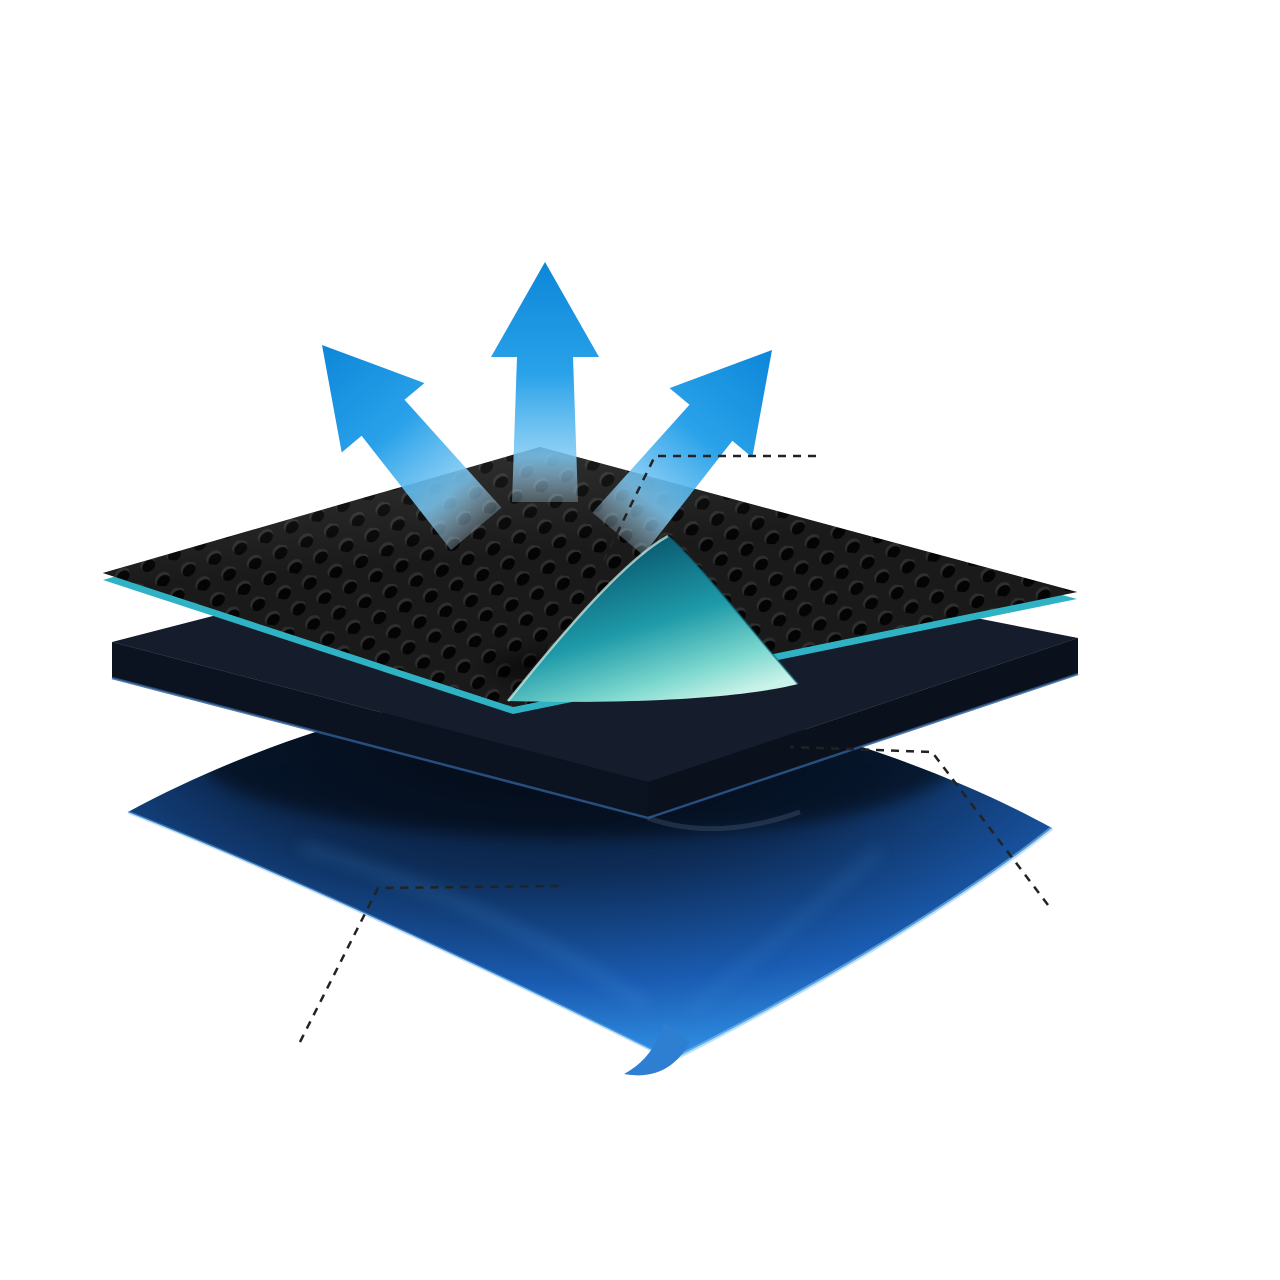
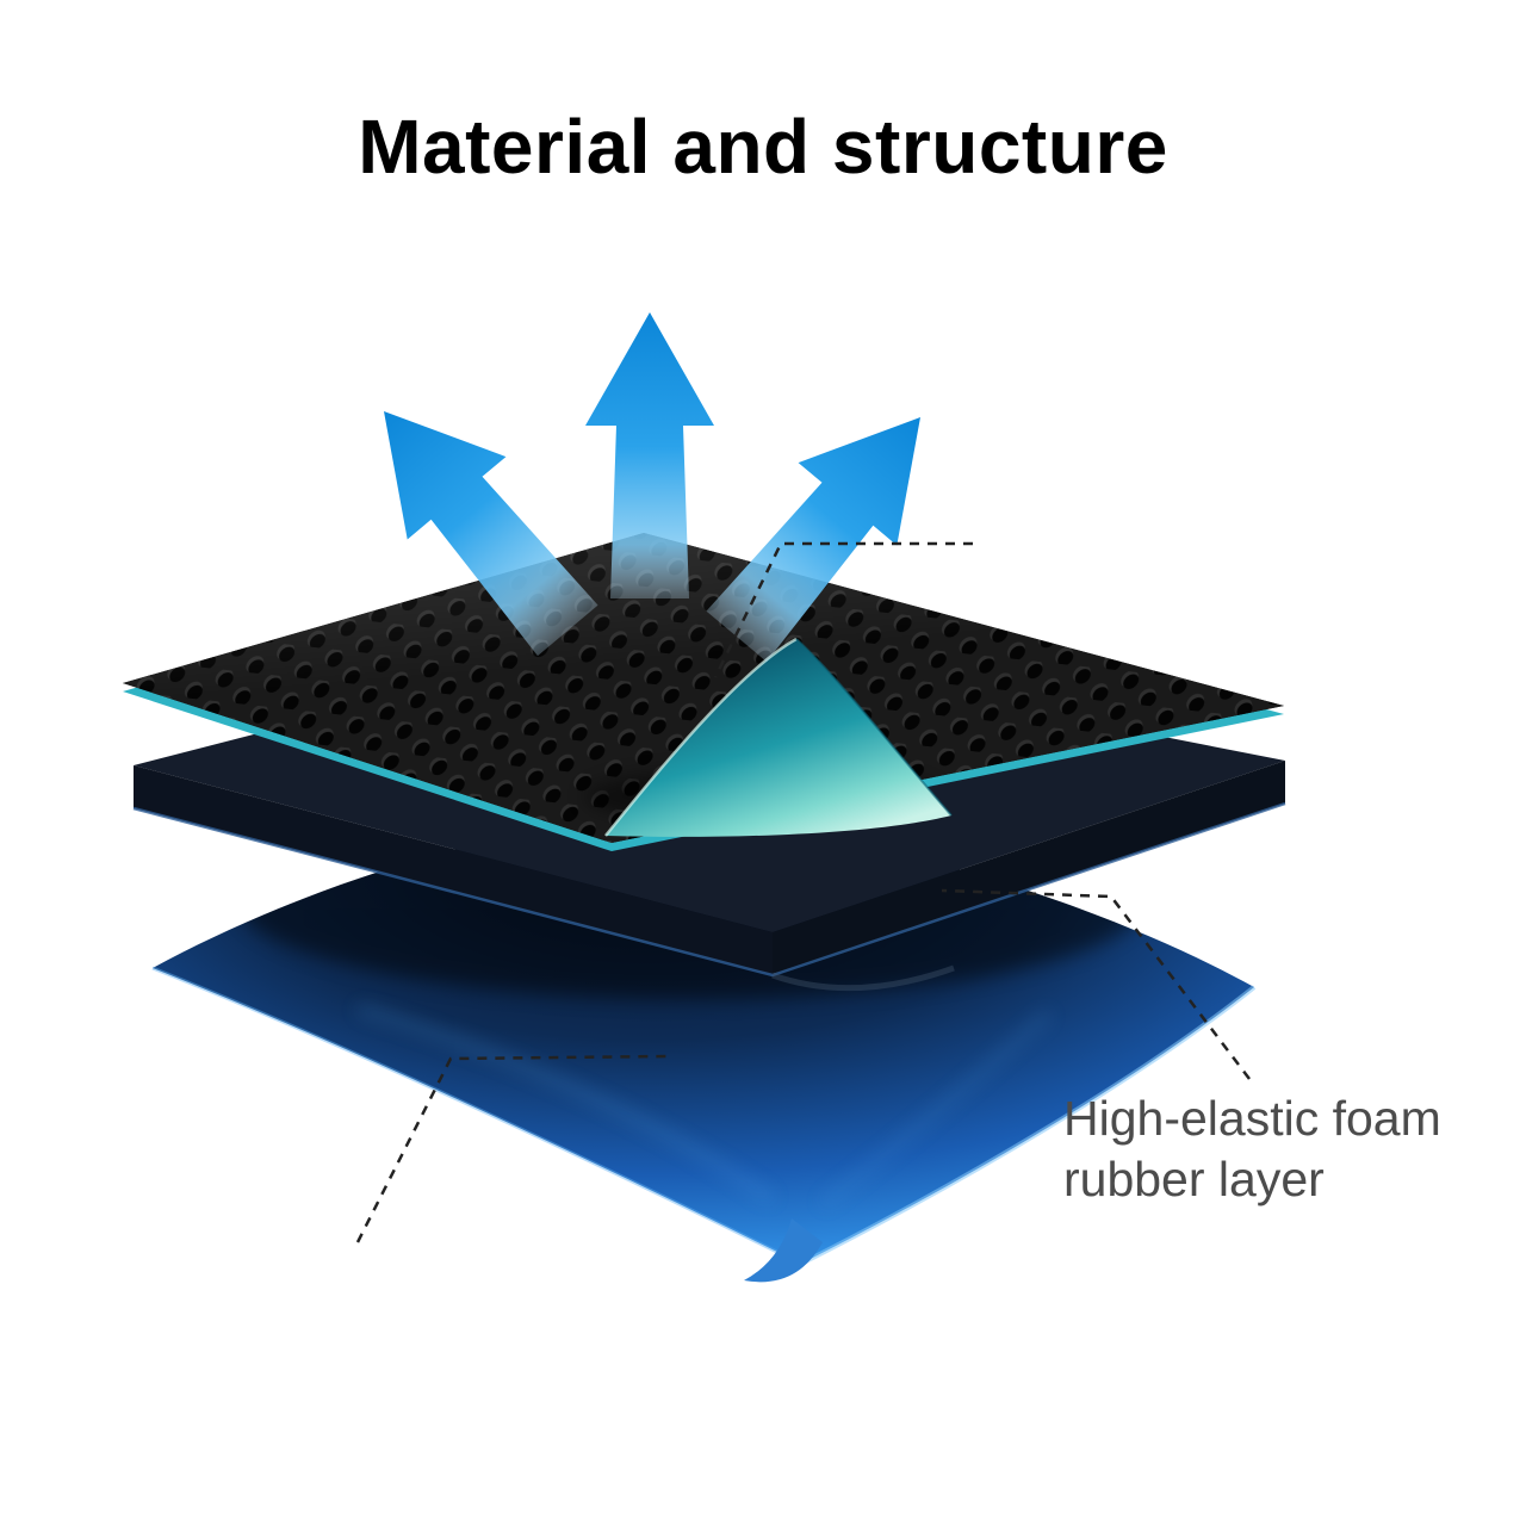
+ Material and structure
+ High-elastic foam
+ rubber layer
